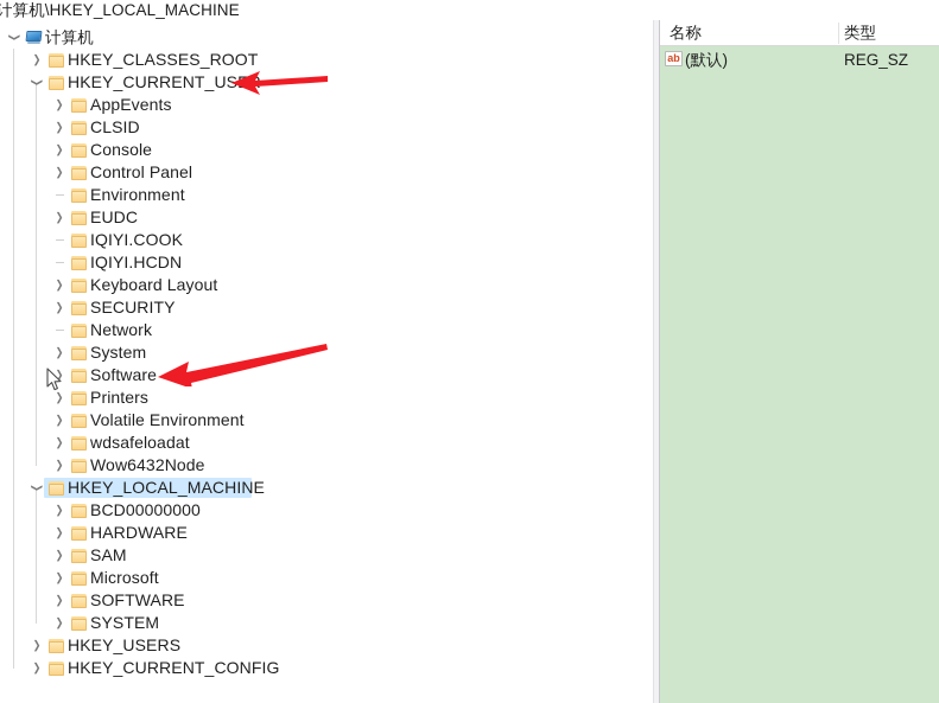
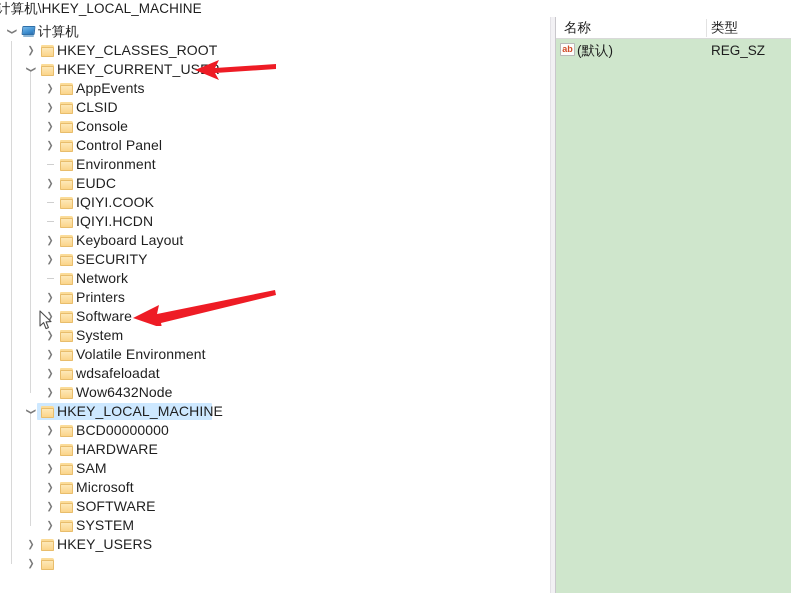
  计算机\HKEY_LOCAL_MACHINE
  计算机
  HKEY_CLASSES_ROOT
  HKEY_CURRENT_US
  AppEvents
  CLSID
  Console
  Control Panel
  Environment
  EUDC
  IQIYI.COOK
  IQIYI.HCDN
  Keyboard Layout
  SECURITY
  Network
- System
+ Printers
  Software
- Printers
+ System
  Volatile Environment
  wdsafeloadat
  Wow6432Node
  HKEY_LOCAL_MACHINE
  BCD00000000
  HARDWARE
  SAM
  Microsoft
  SOFTWARE
  SYSTEM
  HKEY_USERS
- HKEY_CURRENT_CONFIG
  名称
  类型
  ab
  (默认)
  REG_SZ
